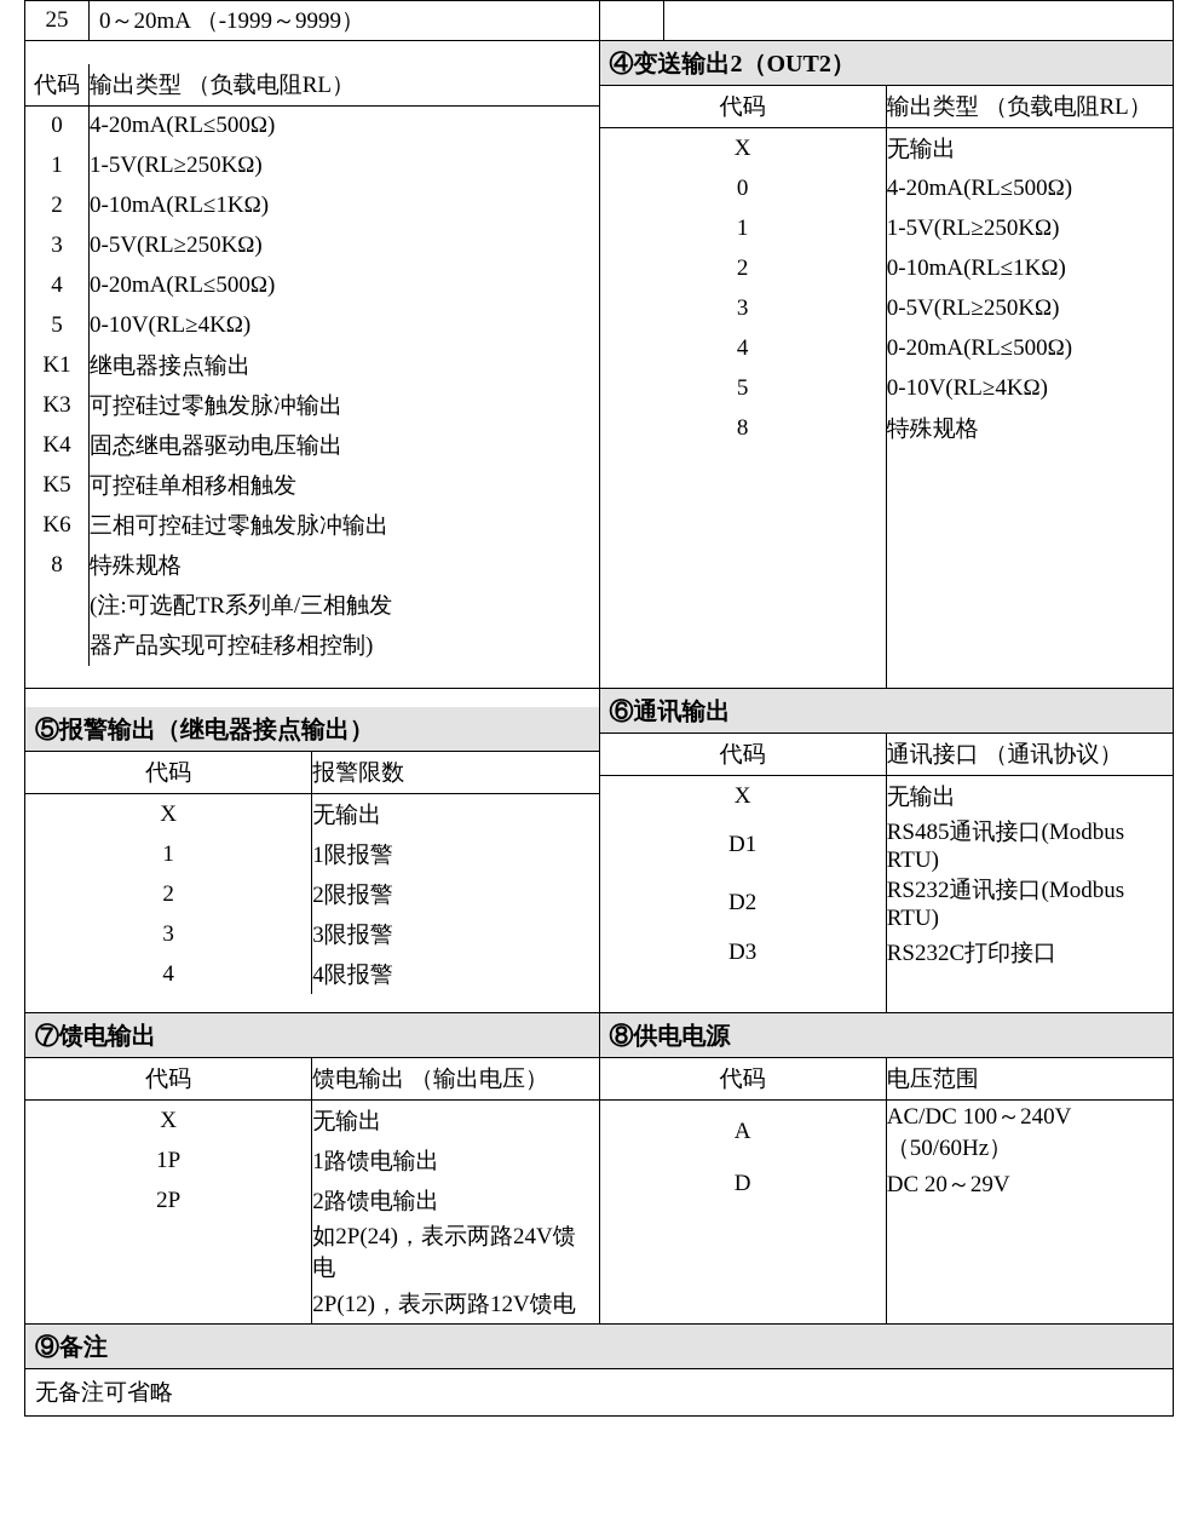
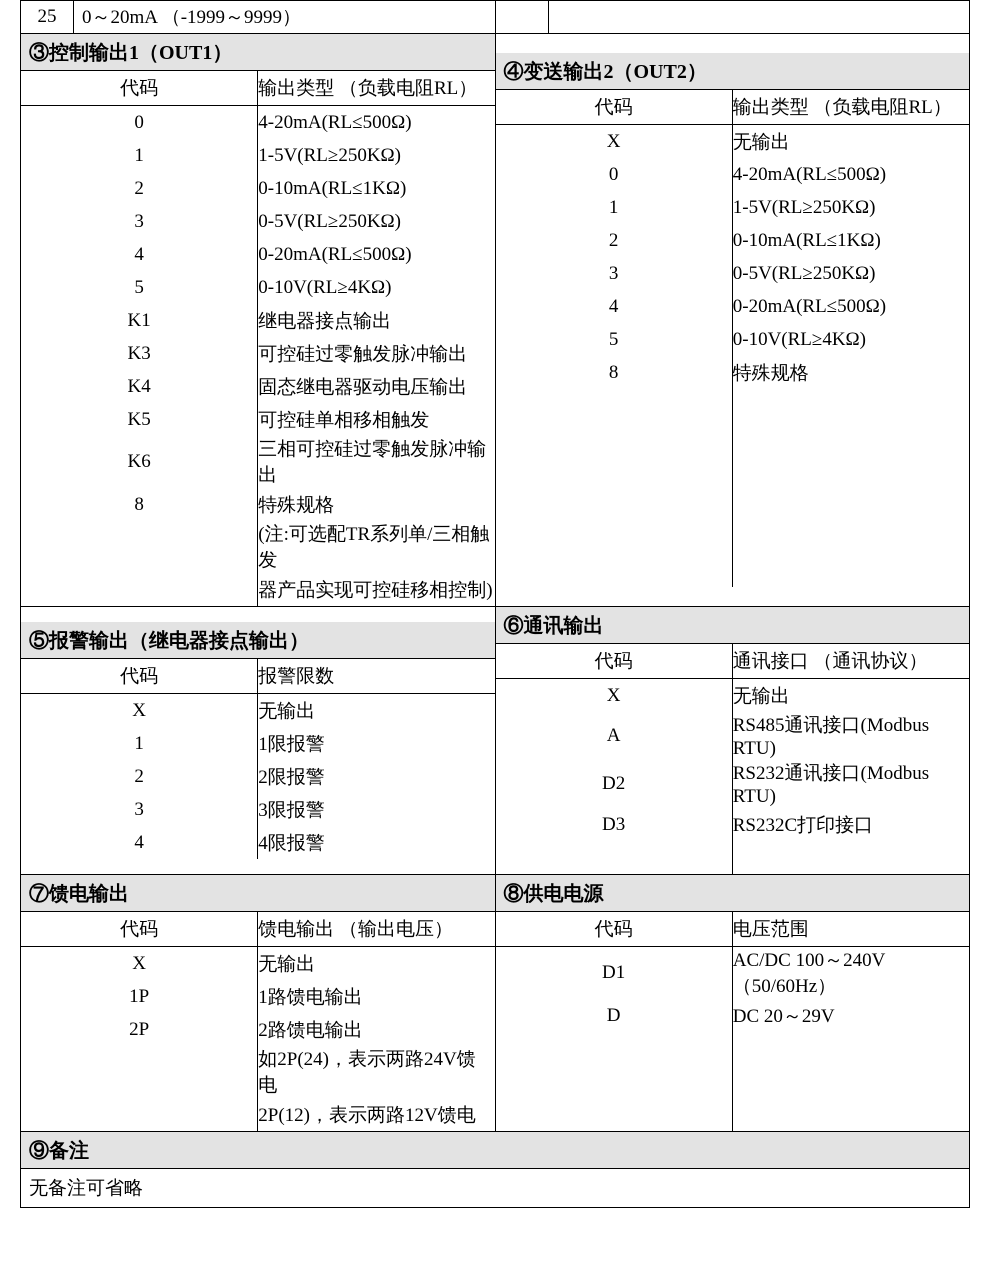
  25	0～20mA （-1999～9999）
+ ③控制输出1（OUT1）
  代码	输出类型 （负载电阻RL）
  0	4-20mA(RL≤500Ω)
  1	1-5V(RL≥250KΩ)
  2	0-10mA(RL≤1KΩ)
  3	0-5V(RL≥250KΩ)
  4	0-20mA(RL≤500Ω)
  5	0-10V(RL≥4KΩ)
  K1	继电器接点输出
  K3	可控硅过零触发脉冲输出
  K4	固态继电器驱动电压输出
  K5	可控硅单相移相触发
  K6	三相可控硅过零触发脉冲输出
  8	特殊规格
  	(注:可选配TR系列单/三相触发
  	器产品实现可控硅移相控制)
  ④变送输出2（OUT2）
  代码	输出类型 （负载电阻RL）
  X	无输出
  0	4-20mA(RL≤500Ω)
  1	1-5V(RL≥250KΩ)
  2	0-10mA(RL≤1KΩ)
  3	0-5V(RL≥250KΩ)
  4	0-20mA(RL≤500Ω)
  5	0-10V(RL≥4KΩ)
  8	特殊规格
  ⑤报警输出（继电器接点输出）
  代码	报警限数
  X	无输出
  1	1限报警
  2	2限报警
  3	3限报警
  4	4限报警
  ⑥通讯输出
  代码	通讯接口 （通讯协议）
  X	无输出
- D1	RS485通讯接口(Modbus RTU)
+ A	RS485通讯接口(Modbus RTU)
  D2	RS232通讯接口(Modbus RTU)
  D3	RS232C打印接口
  ⑦馈电输出
  代码	馈电输出 （输出电压）
  X	无输出
  1P	1路馈电输出
  2P	2路馈电输出
  	如2P(24)，表示两路24V馈电
  	2P(12)，表示两路12V馈电
  ⑧供电电源
  代码	电压范围
- A	AC/DC 100～240V （50/60Hz）
+ D1	AC/DC 100～240V （50/60Hz）
  D	DC 20～29V
  ⑨备注
  无备注可省略
